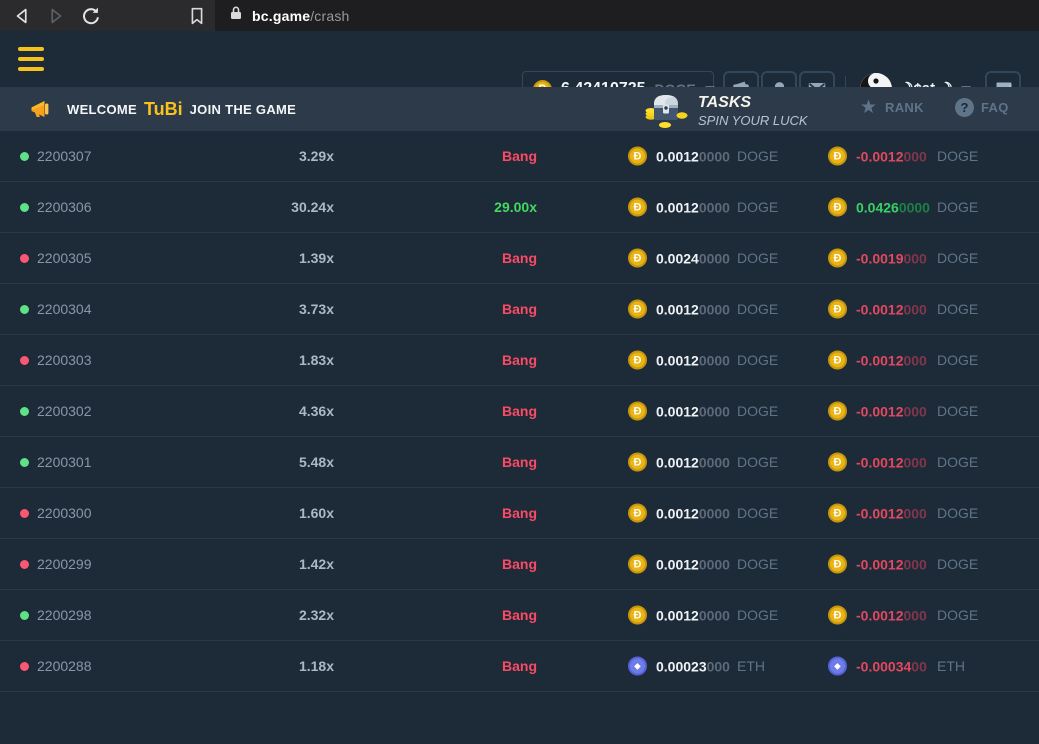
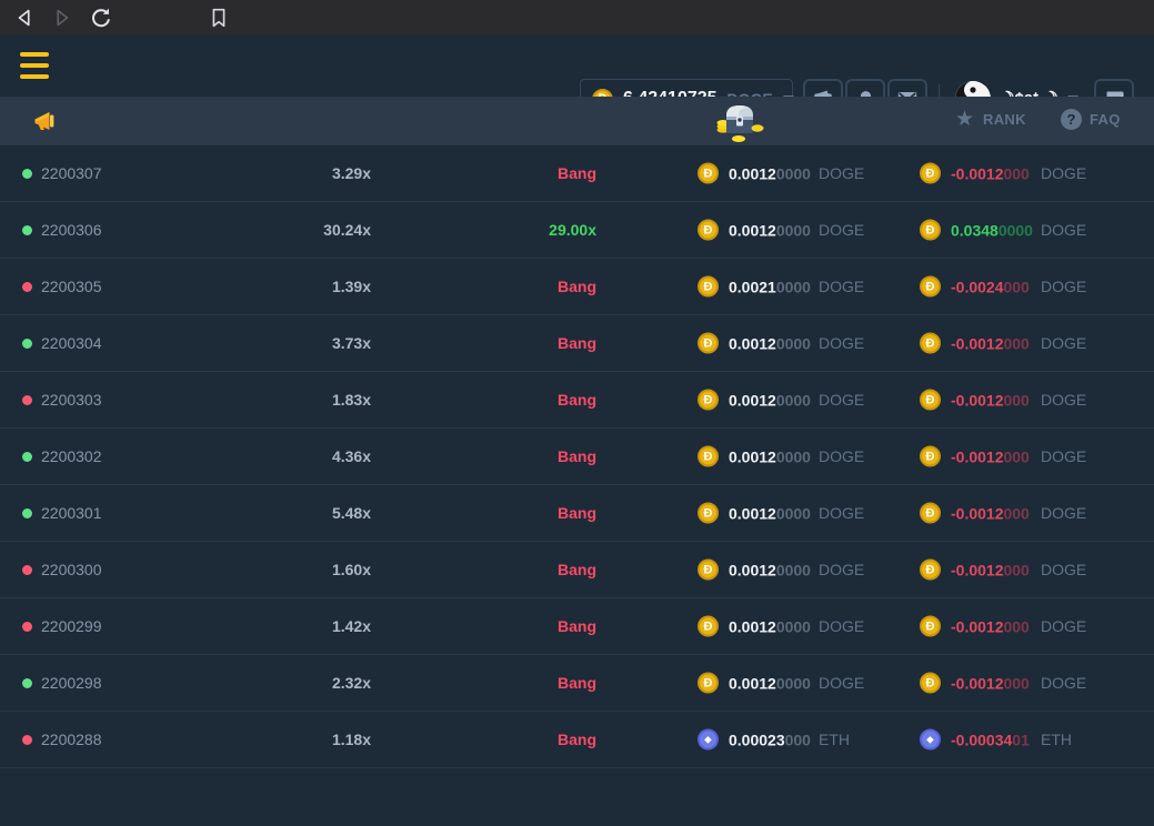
- bc.game/crash
- WELCOME
- TuBi
- JOIN THE GAME
- TASKS
- SPIN YOUR LUCK
  ★
  RANK
  ?
  FAQ
  2200307
  3.29x
  Bang
  Đ
  0.00120000
  DOGE
  Đ
  -0.0012000
  DOGE
  2200306
  30.24x
  29.00x
  Đ
  0.00120000
  DOGE
  Đ
- 0.04260000
+ 0.03480000
  DOGE
  2200305
  1.39x
  Bang
  Đ
- 0.00240000
+ 0.00210000
  DOGE
  Đ
- -0.0019000
+ -0.0024000
  DOGE
  2200304
  3.73x
  Bang
  Đ
  0.00120000
  DOGE
  Đ
  -0.0012000
  DOGE
  2200303
  1.83x
  Bang
  Đ
  0.00120000
  DOGE
  Đ
  -0.0012000
  DOGE
  2200302
  4.36x
  Bang
  Đ
  0.00120000
  DOGE
  Đ
  -0.0012000
  DOGE
  2200301
  5.48x
  Bang
  Đ
  0.00120000
  DOGE
  Đ
  -0.0012000
  DOGE
  2200300
  1.60x
  Bang
  Đ
  0.00120000
  DOGE
  Đ
  -0.0012000
  DOGE
  2200299
  1.42x
  Bang
  Đ
  0.00120000
  DOGE
  Đ
  -0.0012000
  DOGE
  2200298
  2.32x
  Bang
  Đ
  0.00120000
  DOGE
  Đ
  -0.0012000
  DOGE
  2200288
  1.18x
  Bang
  ◆
  0.00023000
  ETH
  ◆
- -0.0003400
+ -0.0003401
  ETH
